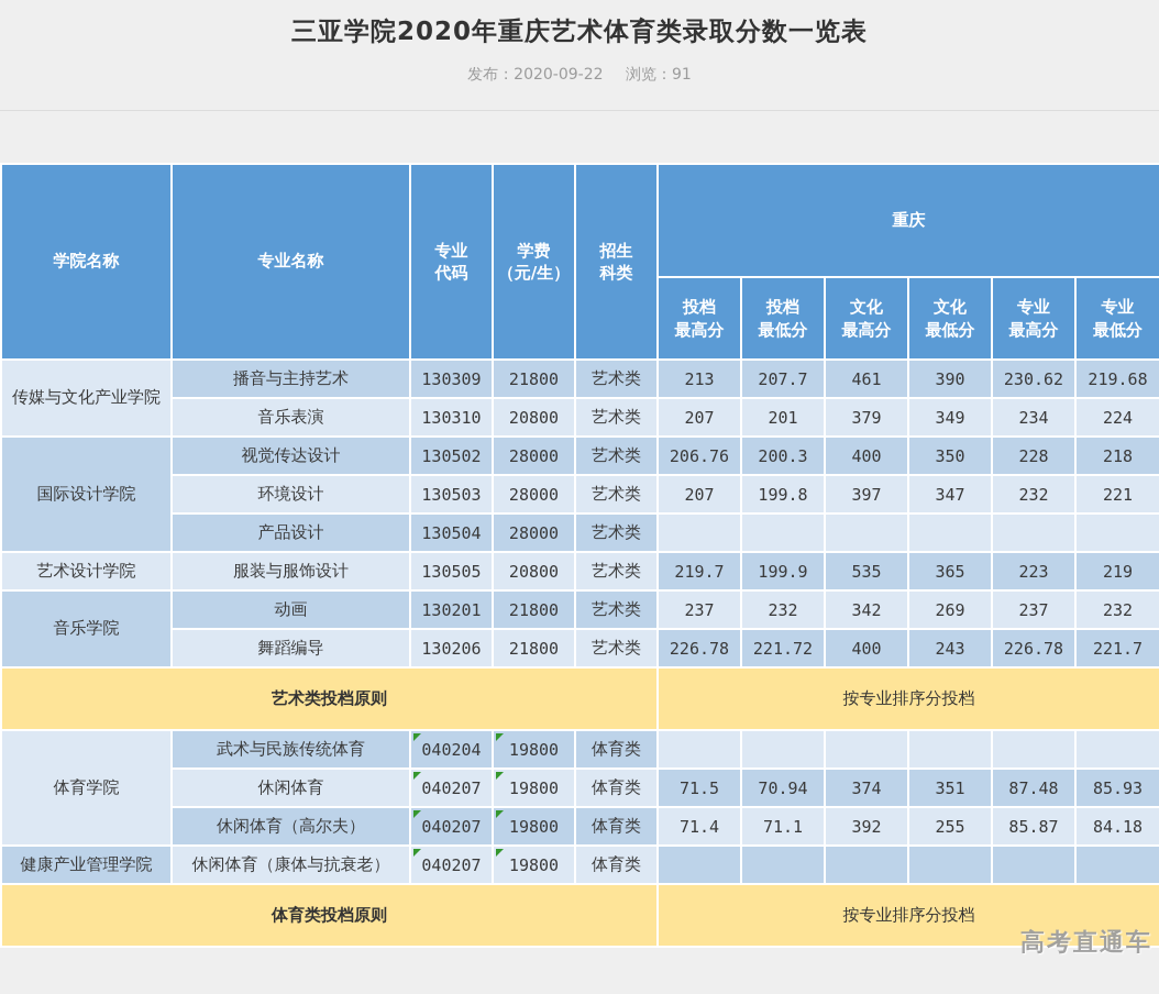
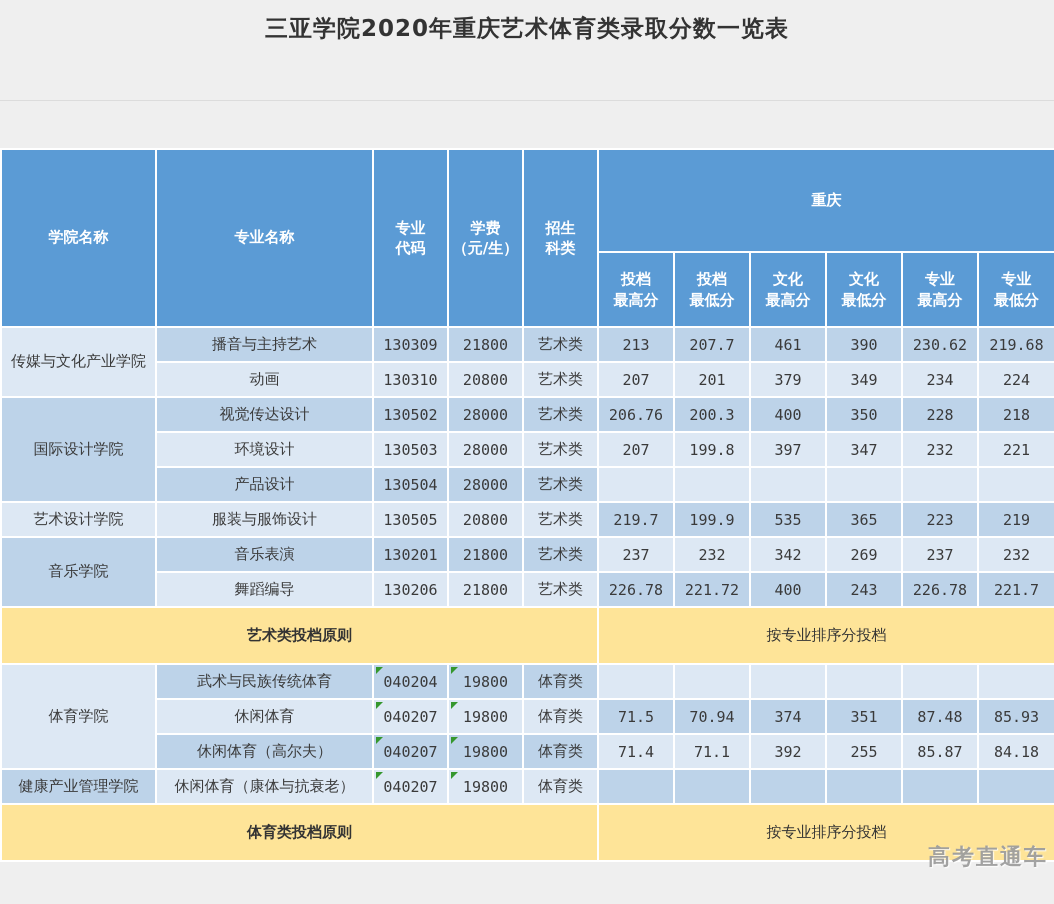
  三亚学院2020年重庆艺术体育类录取分数一览表
- 发布：2020-09-22 浏览：91
  学院名称	专业名称	专业 代码	学费 （元/生）	招生 科类	重庆
  投档最高分	投档最低分	文化最高分	文化最低分	专业最高分	专业最低分
  传媒与文化产业学院	播音与主持艺术	130309	21800	艺术类	213	207.7	461	390	230.62	219.68
- 音乐表演	130310	20800	艺术类	207	201	379	349	234	224
+ 动画	130310	20800	艺术类	207	201	379	349	234	224
  国际设计学院	视觉传达设计	130502	28000	艺术类	206.76	200.3	400	350	228	218
  环境设计	130503	28000	艺术类	207	199.8	397	347	232	221
  产品设计	130504	28000	艺术类
  艺术设计学院	服装与服饰设计	130505	20800	艺术类	219.7	199.9	535	365	223	219
- 音乐学院	动画	130201	21800	艺术类	237	232	342	269	237	232
+ 音乐学院	音乐表演	130201	21800	艺术类	237	232	342	269	237	232
  舞蹈编导	130206	21800	艺术类	226.78	221.72	400	243	226.78	221.7
  艺术类投档原则	按专业排序分投档
  体育学院	武术与民族传统体育	040204	19800	体育类
  休闲体育	040207	19800	体育类	71.5	70.94	374	351	87.48	85.93
  休闲体育（高尔夫）	040207	19800	体育类	71.4	71.1	392	255	85.87	84.18
  健康产业管理学院	休闲体育（康体与抗衰老）	040207	19800	体育类
  体育类投档原则	按专业排序分投档
  高考直通车
